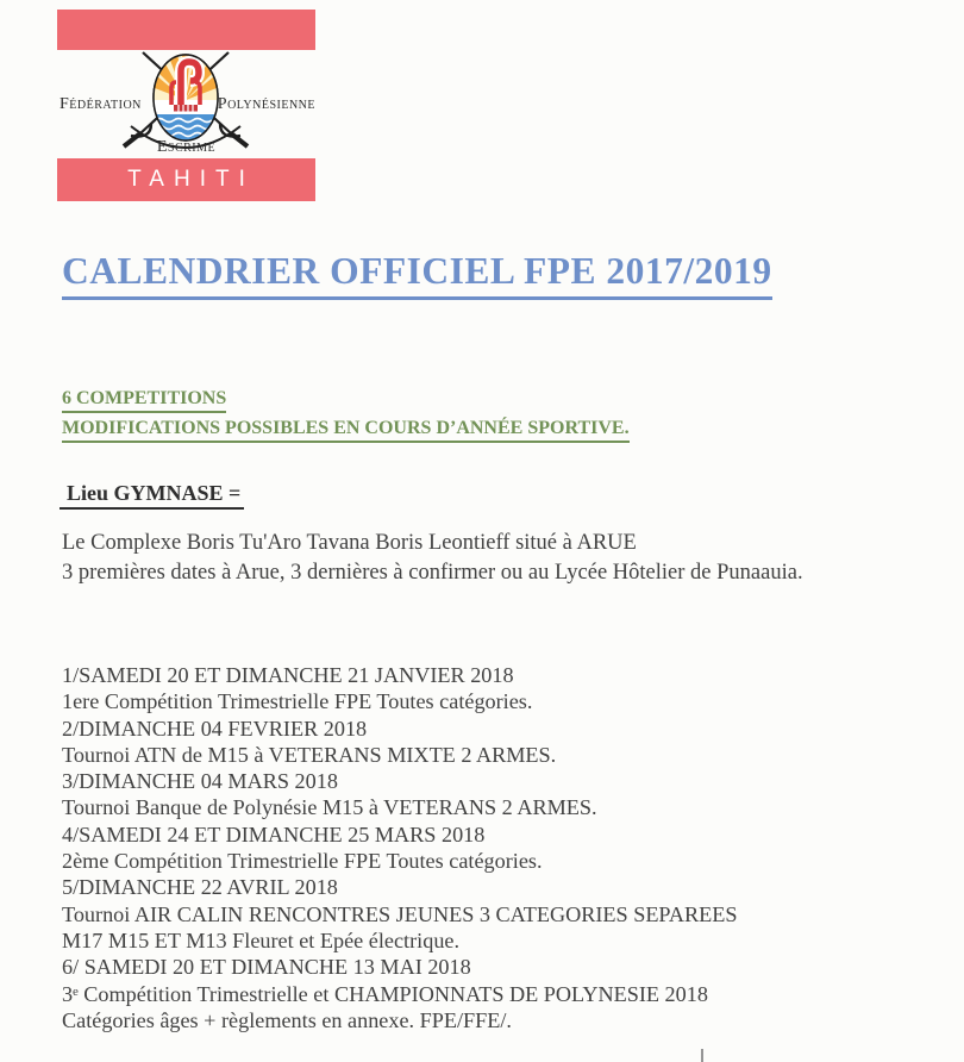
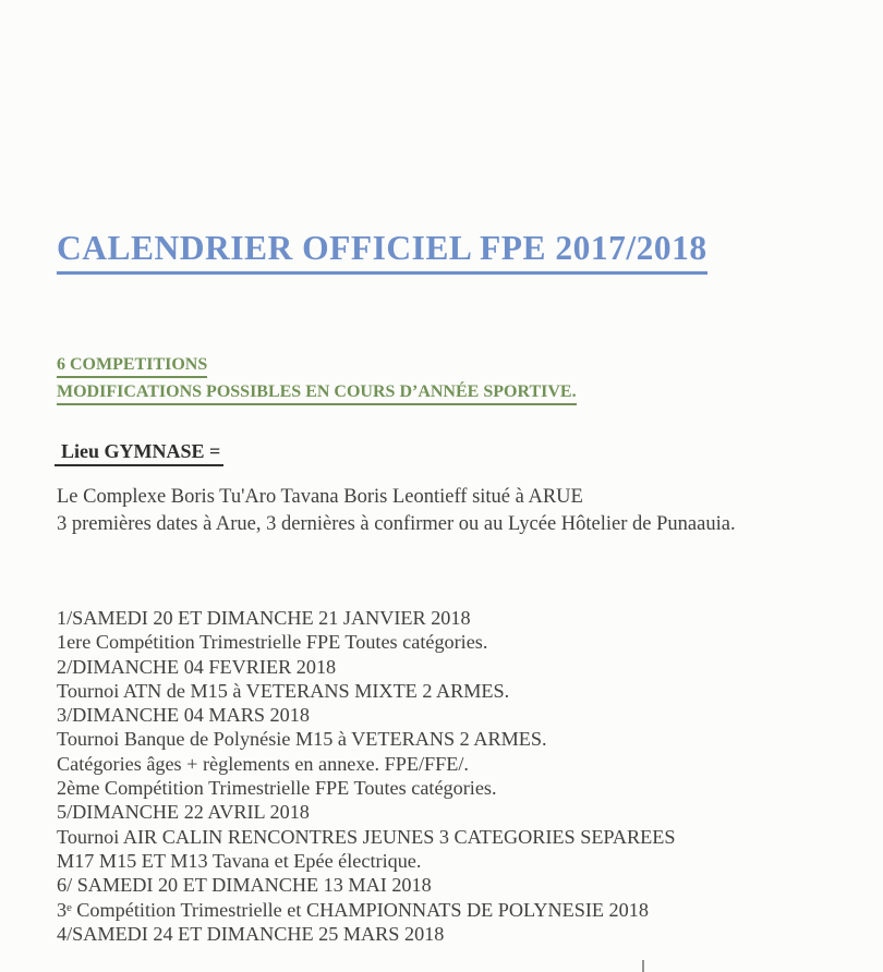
- Fédération
- Polynésienne
- Escrime
- TAHITI
- CALENDRIER OFFICIEL FPE 2017/2019
+ CALENDRIER OFFICIEL FPE 2017/2018
  6 COMPETITIONS
  MODIFICATIONS POSSIBLES EN COURS D’ANNÉE SPORTIVE.
  Lieu GYMNASE =
  Le Complexe Boris Tu'Aro Tavana Boris Leontieff situé à ARUE
  3 premières dates à Arue, 3 dernières à confirmer ou au Lycée Hôtelier de Punaauia.
  1/SAMEDI 20 ET DIMANCHE 21 JANVIER 2018
  1ere Compétition Trimestrielle FPE Toutes catégories.
  2/DIMANCHE 04 FEVRIER 2018
  Tournoi ATN de M15 à VETERANS MIXTE 2 ARMES.
  3/DIMANCHE 04 MARS 2018
  Tournoi Banque de Polynésie M15 à VETERANS 2 ARMES.
- 4/SAMEDI 24 ET DIMANCHE 25 MARS 2018
+ Catégories âges + règlements en annexe. FPE/FFE/.
  2ème Compétition Trimestrielle FPE Toutes catégories.
  5/DIMANCHE 22 AVRIL 2018
  Tournoi AIR CALIN RENCONTRES JEUNES 3 CATEGORIES SEPAREES
- M17 M15 ET M13 Fleuret et Epée électrique.
+ M17 M15 ET M13 Tavana et Epée électrique.
  6/ SAMEDI 20 ET DIMANCHE 13 MAI 2018
  3ᵉ Compétition Trimestrielle et CHAMPIONNATS DE POLYNESIE 2018
- Catégories âges + règlements en annexe. FPE/FFE/.
+ 4/SAMEDI 24 ET DIMANCHE 25 MARS 2018
